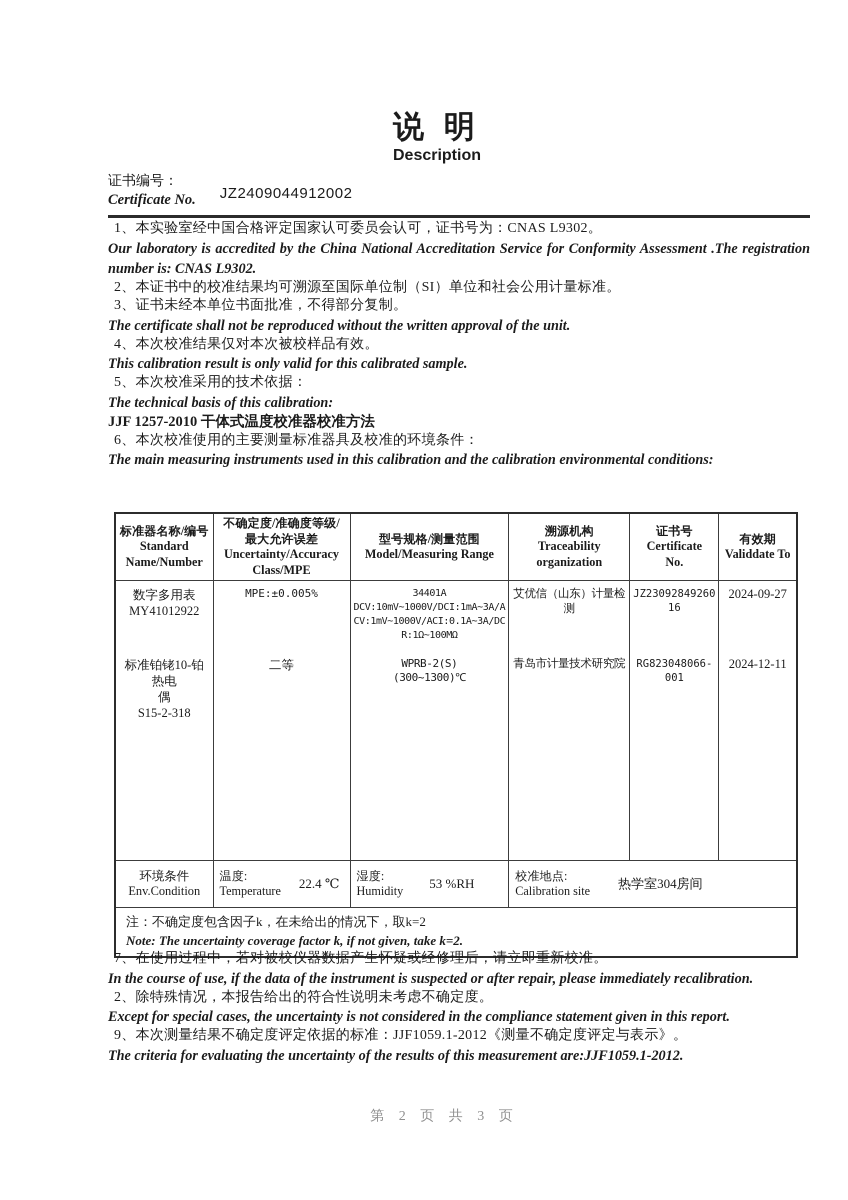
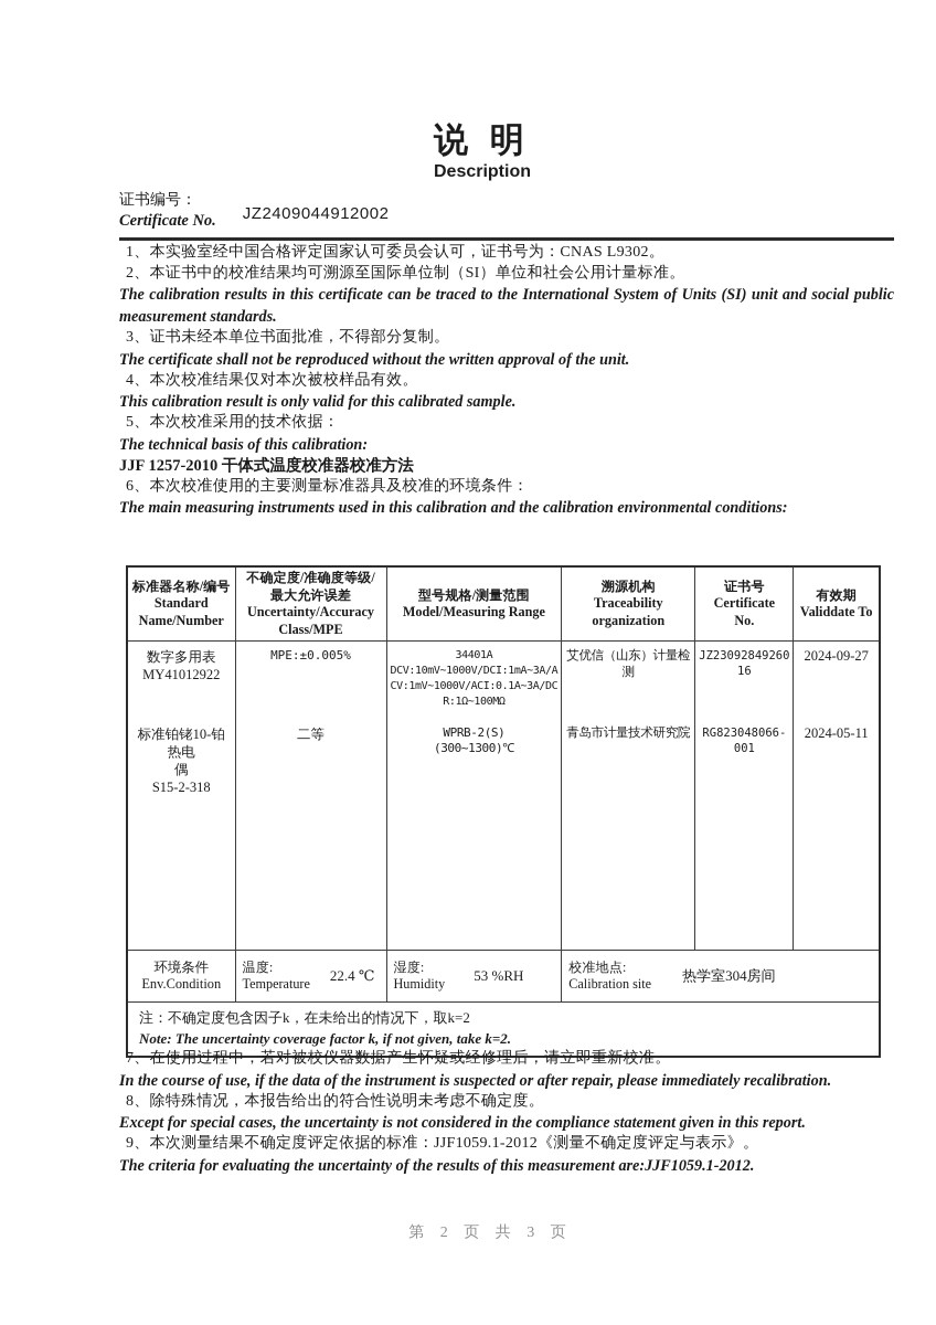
  说 明
  Description
  证书编号：
  Certificate No.
  JZ2409044912002
  1、本实验室经中国合格评定国家认可委员会认可，证书号为：CNAS L9302。
- Our laboratory is accredited by the China National Accreditation Service for Conformity Assessment .The registration number is: CNAS L9302.
  2、本证书中的校准结果均可溯源至国际单位制（SI）单位和社会公用计量标准。
+ The calibration results in this certificate can be traced to the International System of Units (SI) unit and social public measurement standards.
  3、证书未经本单位书面批准，不得部分复制。
  The certificate shall not be reproduced without the written approval of the unit.
  4、本次校准结果仅对本次被校样品有效。
  This calibration result is only valid for this calibrated sample.
  5、本次校准采用的技术依据：
  The technical basis of this calibration:
  JJF 1257-2010 干体式温度校准器校准方法
  6、本次校准使用的主要测量标准器具及校准的环境条件：
  The main measuring instruments used in this calibration and the calibration environmental conditions:
  标准器名称/编号 Standard Name/Number	不确定度/准确度等级/ 最大允许误差 Uncertainty/Accuracy Class/MPE	型号规格/测量范围 Model/Measuring Range	溯源机构 Traceability organization	证书号 Certificate No.	有效期 Validdate To
- 数字多用表 MY41012922 标准铂铑10-铂热电 偶 S15-2-318	MPE:±0.005% 二等	34401A DCV:10mV~1000V/DCI:1mA~3A/A CV:1mV~1000V/ACI:0.1A~3A/DC R:1Ω~100MΩ WPRB-2(S) (300~1300)℃	艾优信（山东）计量检 测 青岛市计量技术研究院	JZ23092849260 16 RG823048066- 001	2024-09-27 2024-12-11
+ 数字多用表 MY41012922 标准铂铑10-铂热电 偶 S15-2-318	MPE:±0.005% 二等	34401A DCV:10mV~1000V/DCI:1mA~3A/A CV:1mV~1000V/ACI:0.1A~3A/DC R:1Ω~100MΩ WPRB-2(S) (300~1300)℃	艾优信（山东）计量检 测 青岛市计量技术研究院	JZ23092849260 16 RG823048066- 001	2024-09-27 2024-05-11
  环境条件 Env.Condition	温度: Temperature 22.4 ℃	湿度: Humidity 53 %RH	校准地点: Calibration site 热学室304房间
  注：不确定度包含因子k，在未给出的情况下，取k=2 Note: The uncertainty coverage factor k, if not given, take k=2.
  7、在使用过程中，若对被校仪器数据产生怀疑或经修理后，请立即重新校准。
  In the course of use, if the data of the instrument is suspected or after repair, please immediately recalibration.
- 2、除特殊情况，本报告给出的符合性说明未考虑不确定度。
+ 8、除特殊情况，本报告给出的符合性说明未考虑不确定度。
  Except for special cases, the uncertainty is not considered in the compliance statement given in this report.
  9、本次测量结果不确定度评定依据的标准：JJF1059.1-2012《测量不确定度评定与表示》。
  The criteria for evaluating the uncertainty of the results of this measurement are:JJF1059.1-2012.
  第 2 页 共 3 页
